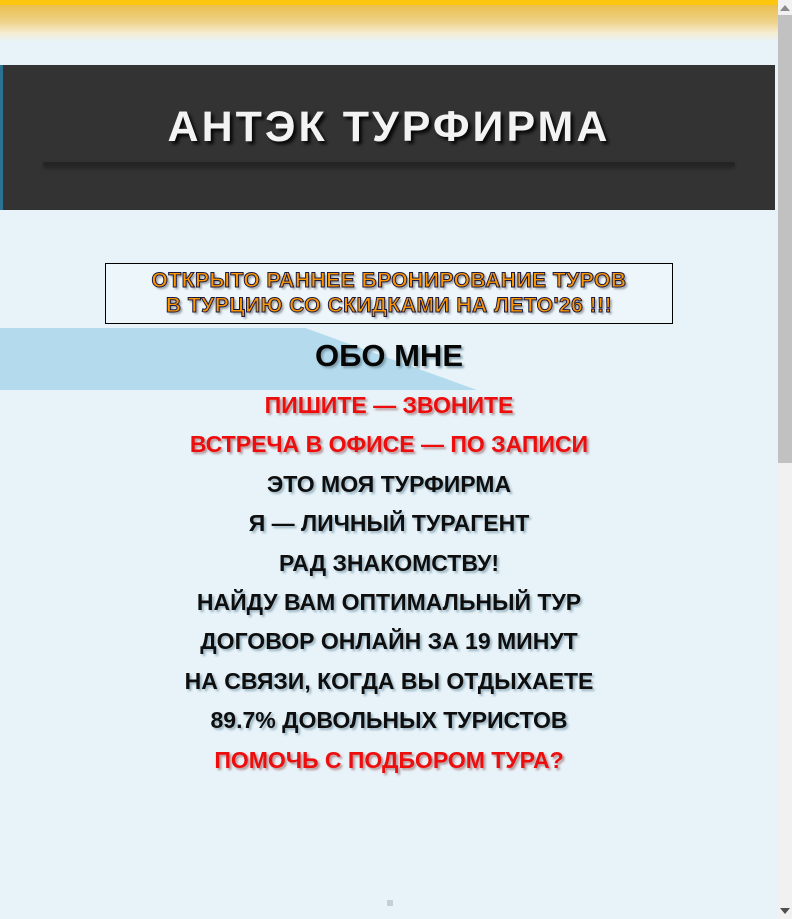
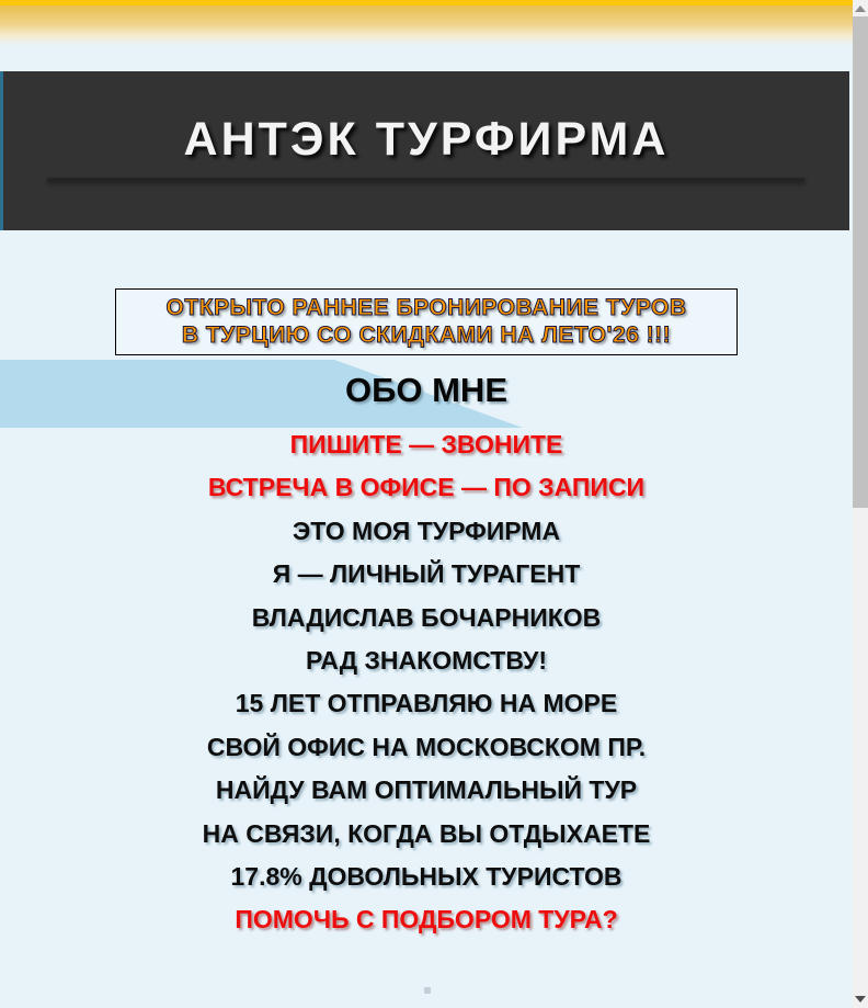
  АНТЭК ТУРФИРМА
  ОТКРЫТО РАННЕЕ БРОНИРОВАНИЕ ТУРОВ
  В ТУРЦИЮ СО СКИДКАМИ НА ЛЕТО'26 !!!
  ОБО МНЕ
  ПИШИТЕ — ЗВОНИТЕ
  ВСТРЕЧА В ОФИСЕ — ПО ЗАПИСИ
  ЭТО МОЯ ТУРФИРМА
  Я — ЛИЧНЫЙ ТУРАГЕНТ
+ ВЛАДИСЛАВ БОЧАРНИКОВ
  РАД ЗНАКОМСТВУ!
+ 15 ЛЕТ ОТПРАВЛЯЮ НА МОРЕ
+ СВОЙ ОФИС НА МОСКОВСКОМ ПР.
  НАЙДУ ВАМ ОПТИМАЛЬНЫЙ ТУР
- ДОГОВОР ОНЛАЙН ЗА 19 МИНУТ
  НА СВЯЗИ, КОГДА ВЫ ОТДЫХАЕТЕ
- 89.7% ДОВОЛЬНЫХ ТУРИСТОВ
+ 17.8% ДОВОЛЬНЫХ ТУРИСТОВ
  ПОМОЧЬ С ПОДБОРОМ ТУРА?
